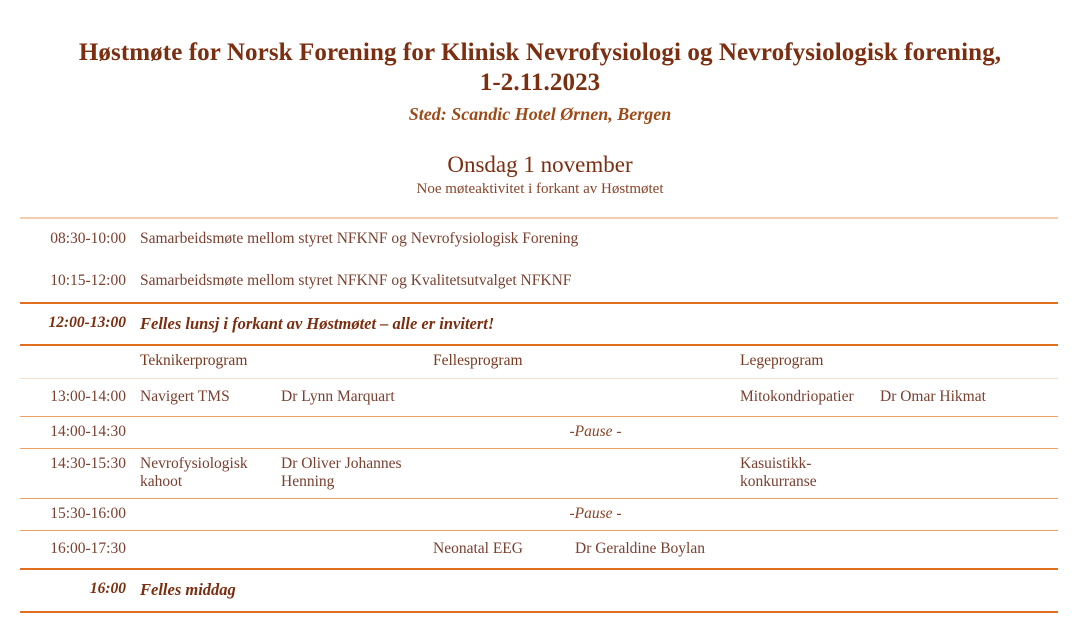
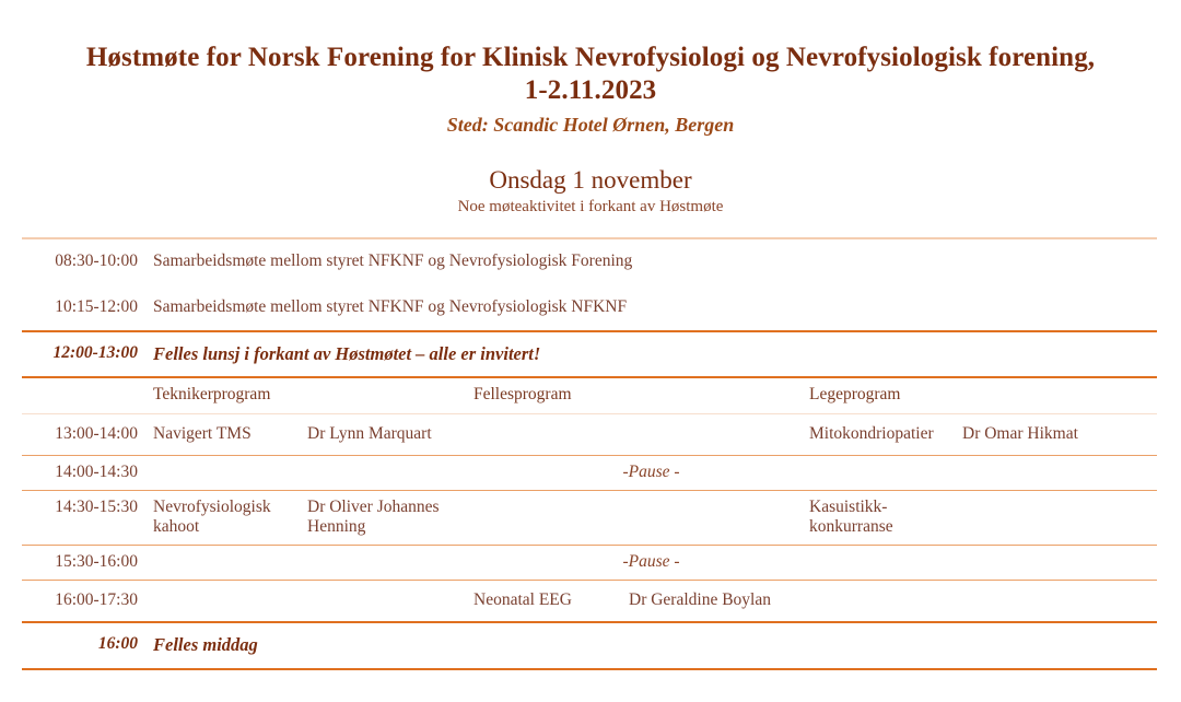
  Høstmøte for Norsk Forening for Klinisk Nevrofysiologi og Nevrofysiologisk forening, 1-2.11.2023
  Sted: Scandic Hotel Ørnen, Bergen
  Onsdag 1 november
- Noe møteaktivitet i forkant av Høstmøtet
+ Noe møteaktivitet i forkant av Høstmøte
  08:30-10:00	Samarbeidsmøte mellom styret NFKNF og Nevrofysiologisk Forening
- 10:15-12:00	Samarbeidsmøte mellom styret NFKNF og Kvalitetsutvalget NFKNF
+ 10:15-12:00	Samarbeidsmøte mellom styret NFKNF og Nevrofysiologisk NFKNF
  12:00-13:00	Felles lunsj i forkant av Høstmøtet – alle er invitert!
  	Teknikerprogram	Fellesprogram	Legeprogram
  13:00-14:00	Navigert TMS	Dr Lynn Marquart			Mitokondriopatier	Dr Omar Hikmat
  14:00-14:30	-Pause -
  14:30-15:30	Nevrofysiologisk kahoot	Dr Oliver Johannes Henning			Kasuistikk-konkurranse
  15:30-16:00	-Pause -
  16:00-17:30			Neonatal EEG	Dr Geraldine Boylan
  16:00	Felles middag
